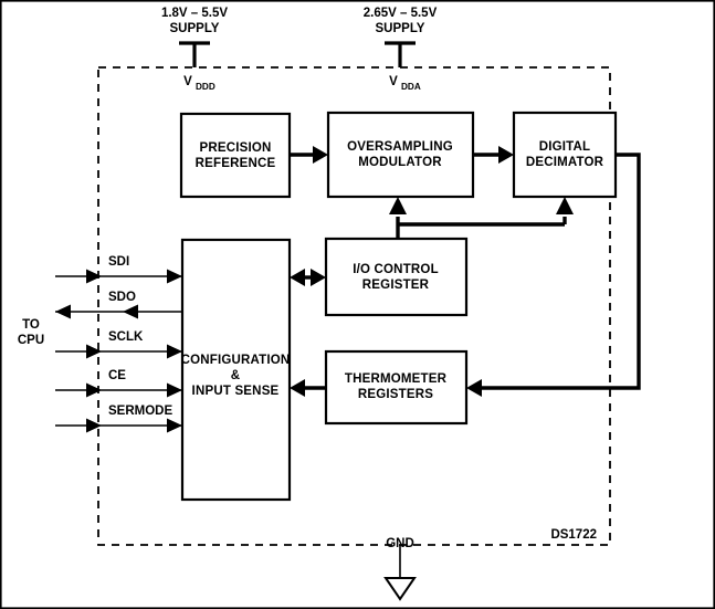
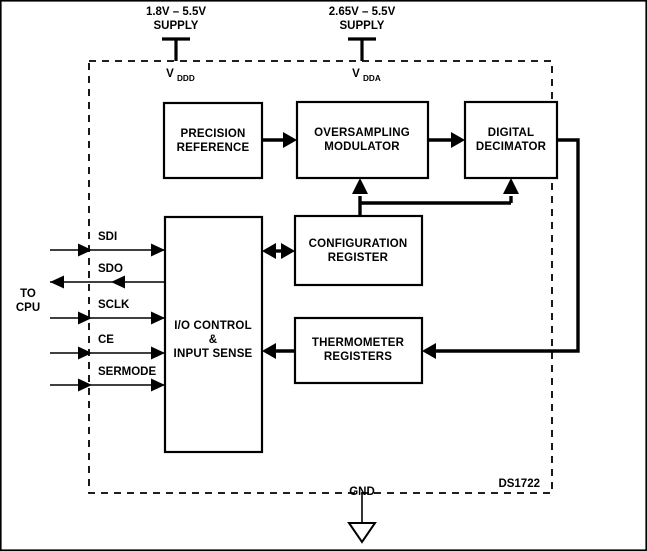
  1.8V – 5.5V
  SUPPLY
  V
  DDD
  2.65V – 5.5V
  SUPPLY
  V
  DDA
  GND
  TO
  CPU
  SDI
  SDO
  SCLK
  CE
  SERMODE
  PRECISION
  REFERENCE
  OVERSAMPLING
  MODULATOR
  DIGITAL
  DECIMATOR
- CONFIGURATION
+ I/O CONTROL
  &
  INPUT SENSE
- I/O CONTROL
+ CONFIGURATION
  REGISTER
  THERMOMETER
  REGISTERS
  DS1722
